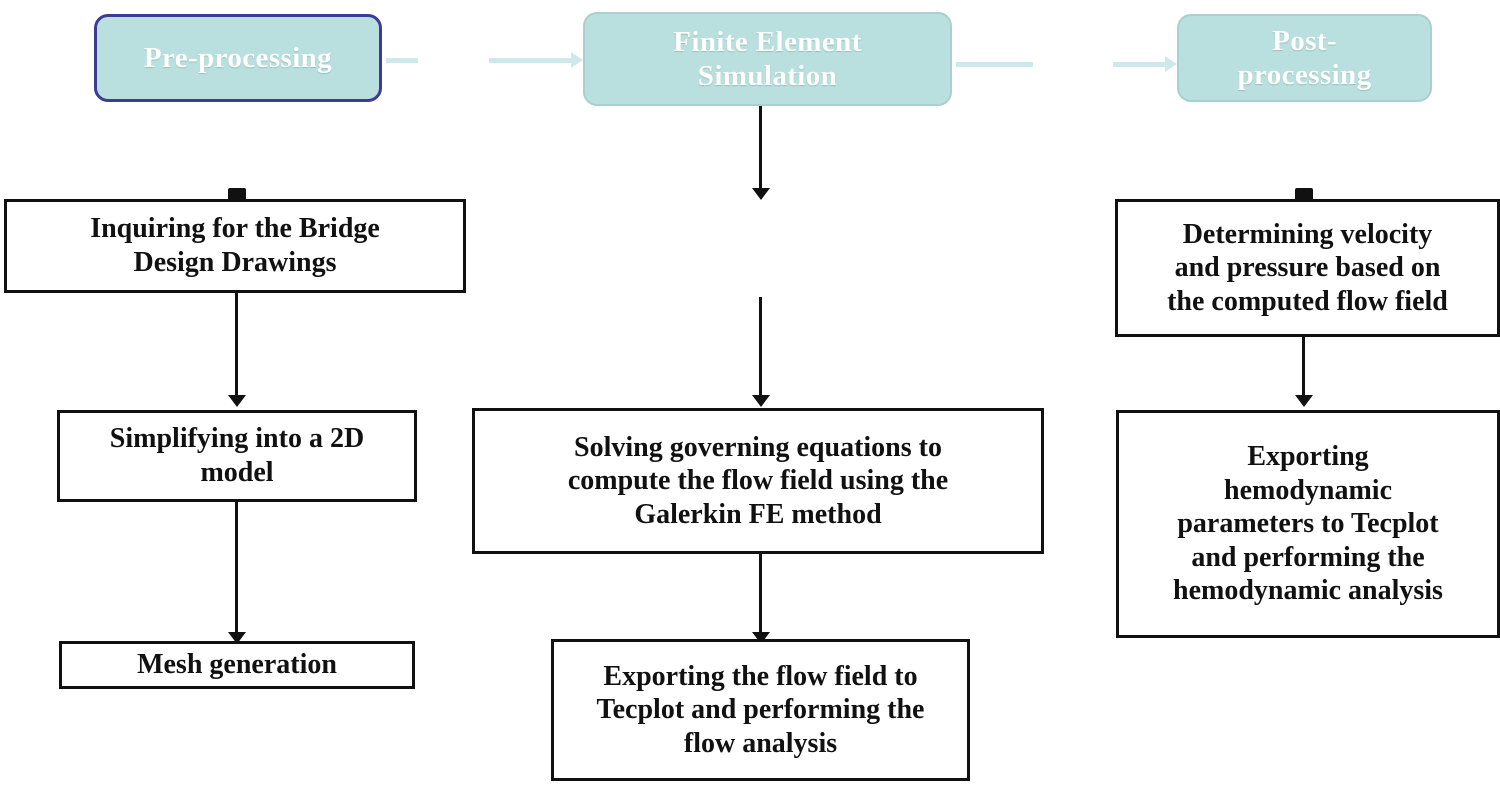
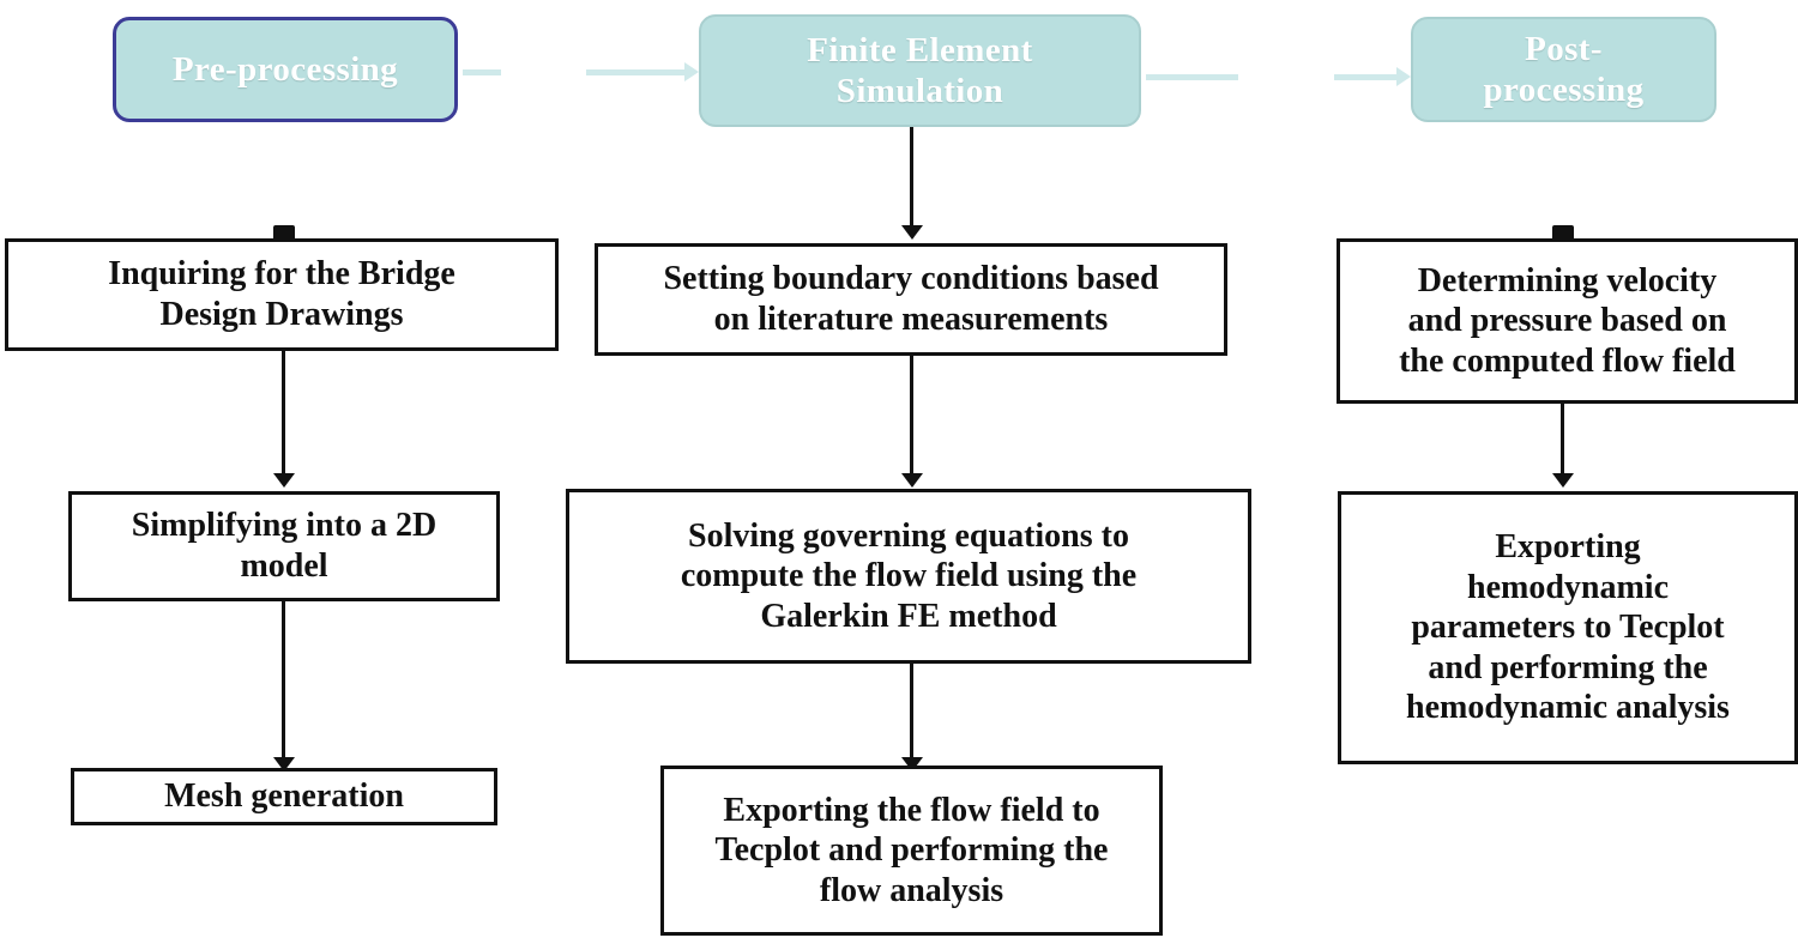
  Pre-processing
  Finite Element
  Simulation
  Post-
  processing
  Inquiring for the Bridge
  Design Drawings
  Simplifying into a 2D
  model
  Mesh generation
+ Setting boundary conditions based
+ on literature measurements
  Solving governing equations to
  compute the flow field using the
  Galerkin FE method
  Exporting the flow field to
  Tecplot and performing the
  flow analysis
  Determining velocity
  and pressure based on
  the computed flow field
  Exporting
  hemodynamic
  parameters to Tecplot
  and performing the
  hemodynamic analysis
